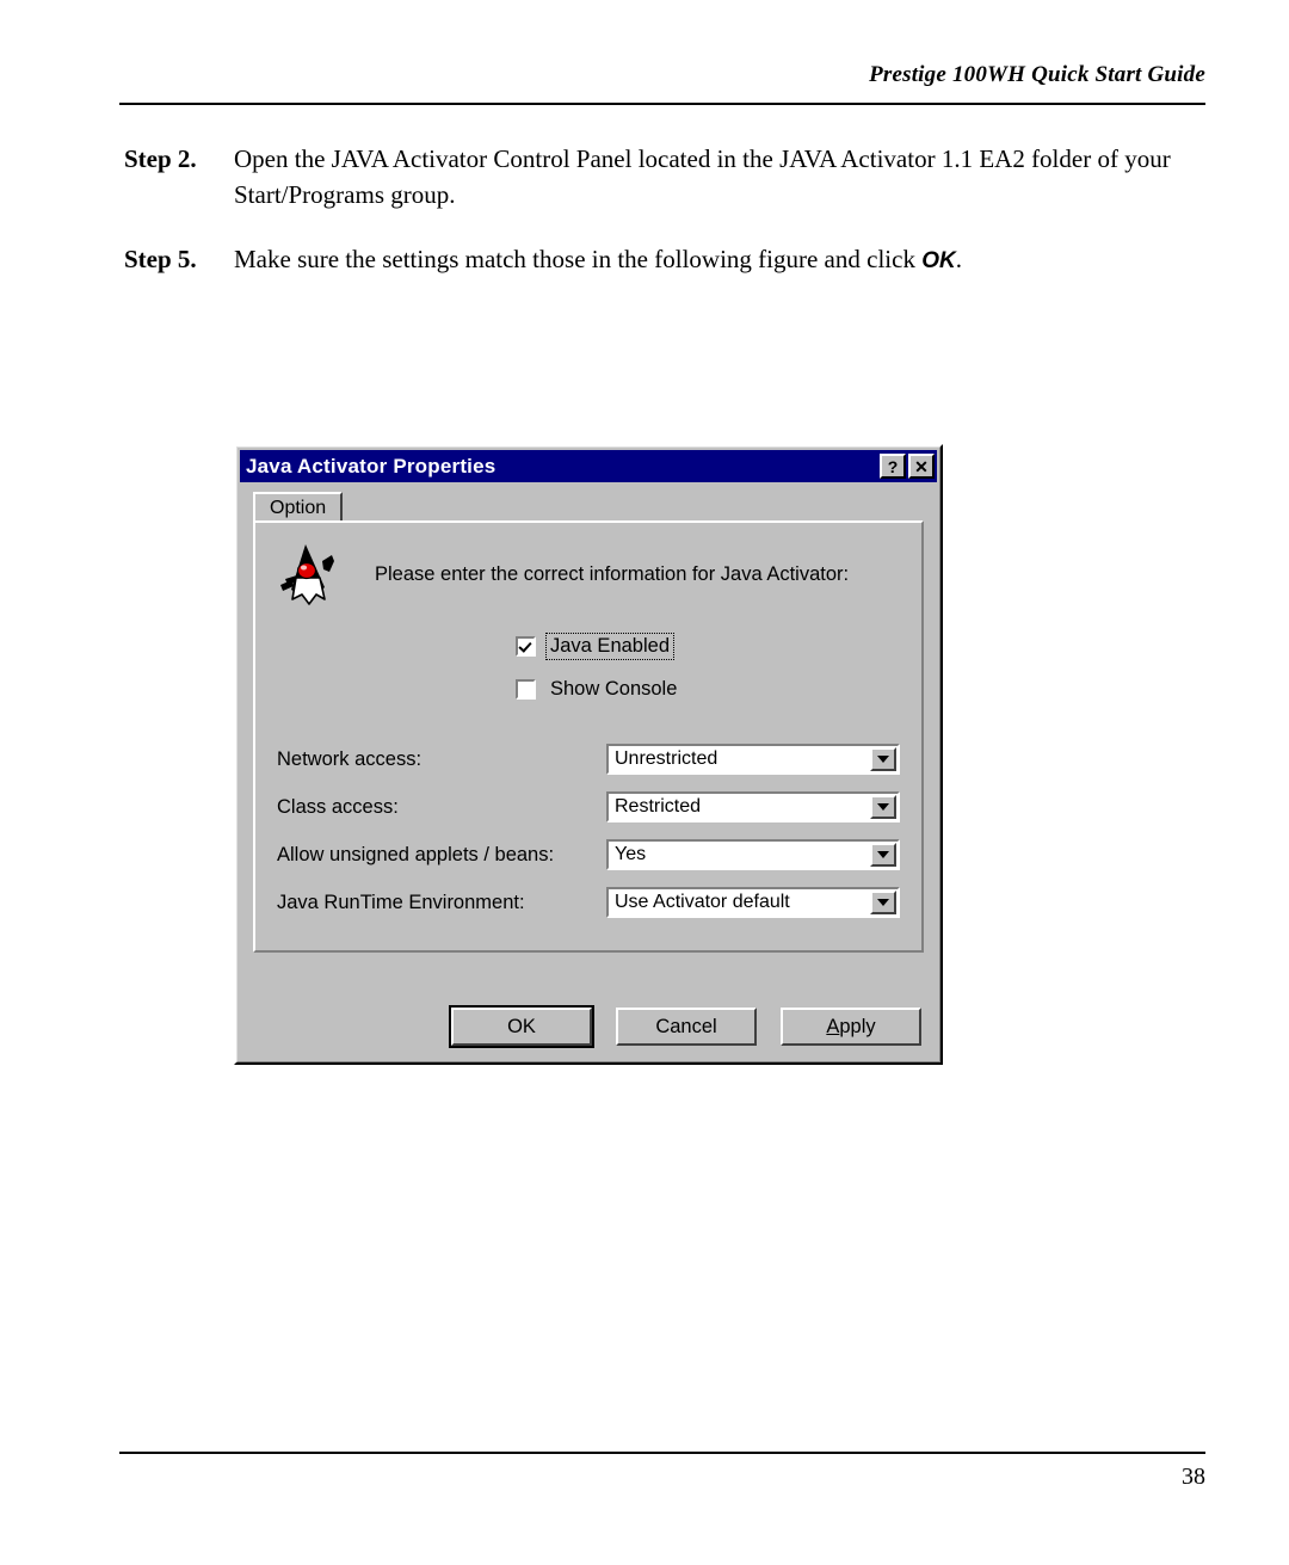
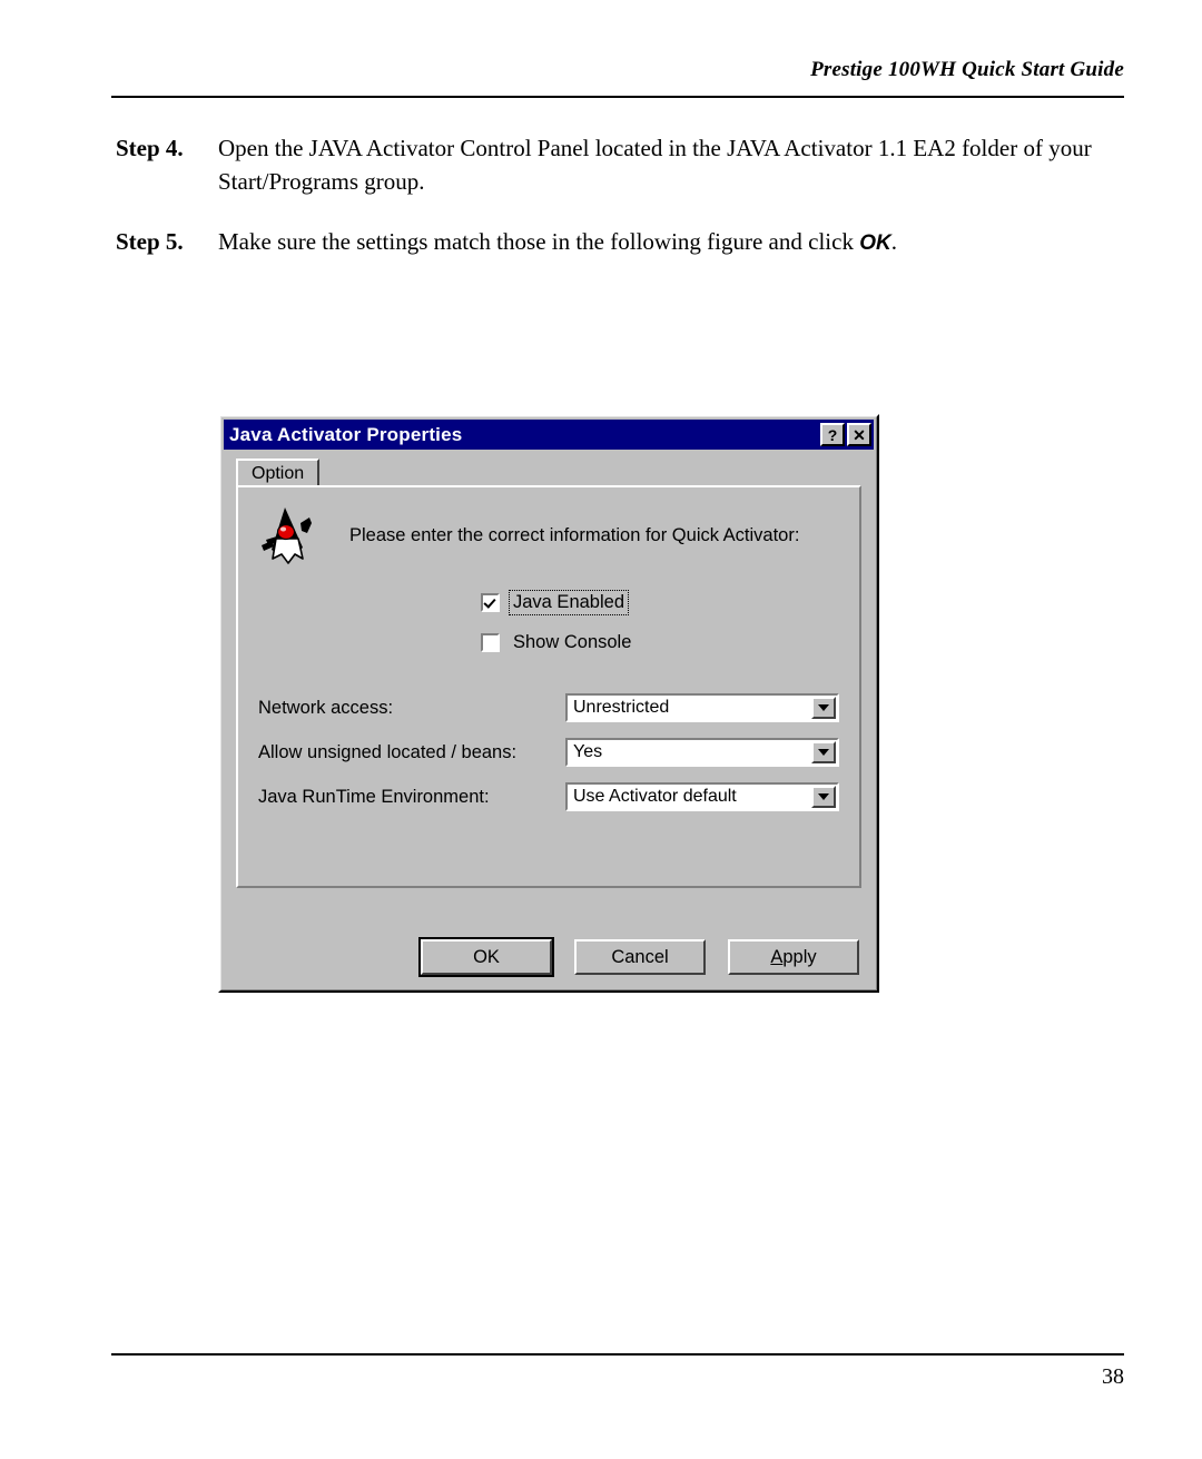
  Prestige 100WH Quick Start Guide
- Step 2.
+ Step 4.
  Open the JAVA Activator Control Panel located in the JAVA Activator 1.1 EA2 folder of your Start/Programs group.
  Step 5.
  Make sure the settings match those in the following figure and click OK.
  Java Activator Properties
  ?
  ✕
  Option
- Please enter the correct information for Java Activator:
+ Please enter the correct information for Quick Activator:
  Java Enabled
  Show Console
  Network access:
  Unrestricted
- Class access:
- Restricted
- Allow unsigned applets / beans:
+ Allow unsigned located / beans:
  Yes
  Java RunTime Environment:
  Use Activator default
  OK
  Cancel
  A
  pply
  38
